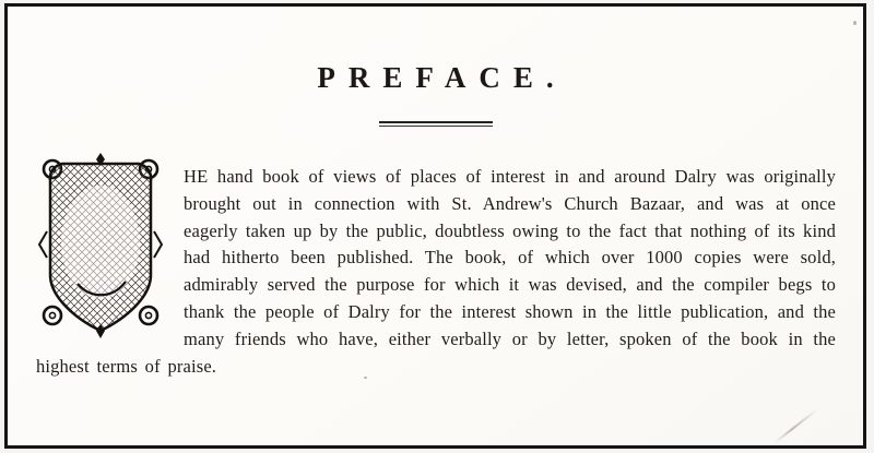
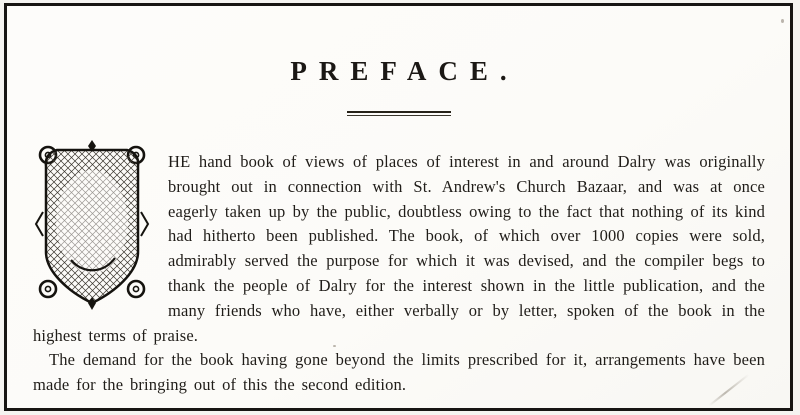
  PREFACE.
  HE hand book of views of places of interest in and around Dalry was originally brought out in connection with St. Andrew's Church Bazaar, and was at once eagerly taken up by the public, doubtless owing to the fact that nothing of its kind had hitherto been published. The book, of which over 1000 copies were sold, admirably served the purpose for which it was devised, and the compiler begs to thank the people of Dalry for the interest shown in the little publication, and the many friends who have, either verbally or by letter, spoken of the book in the highest terms of praise.
+ The demand for the book having gone beyond the limits prescribed for it, arrangements have been made for the bringing out of this the second edition.
